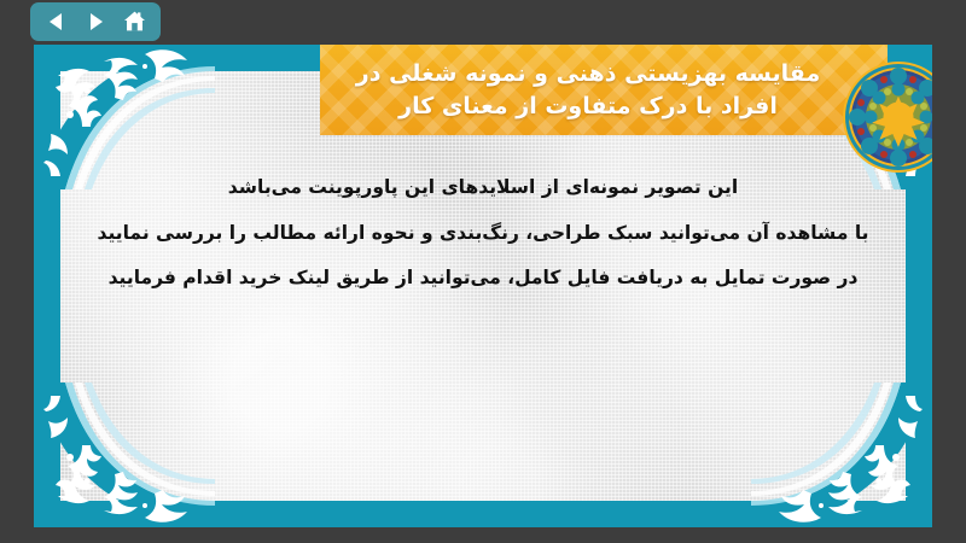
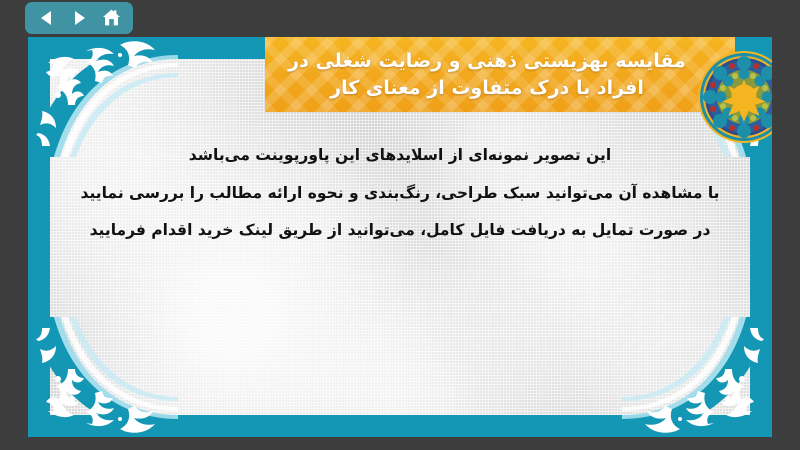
- مقایسه بهزیستی ذهنی و نمونه شغلی در افراد با درک متفاوت از معنای کار
+ مقایسه بهزیستی ذهنی و رضایت شغلی در افراد با درک متفاوت از معنای کار
  این تصویر نمونه‌ای از اسلایدهای این پاورپوینت می‌باشد
  با مشاهده آن می‌توانید سبک طراحی، رنگ‌بندی و نحوه ارائه مطالب را بررسی نمایید
  در صورت تمایل به دریافت فایل کامل، می‌توانید از طریق لینک خرید اقدام فرمایید
